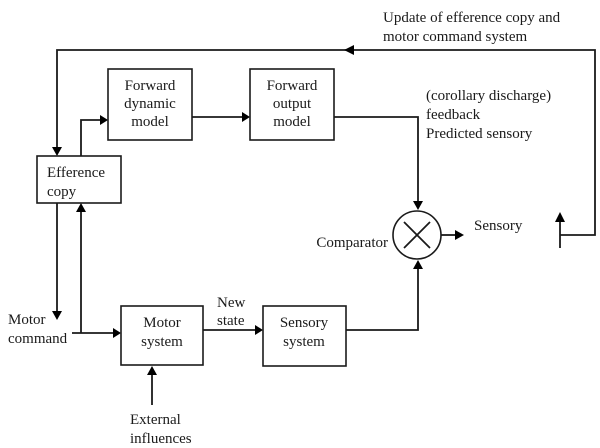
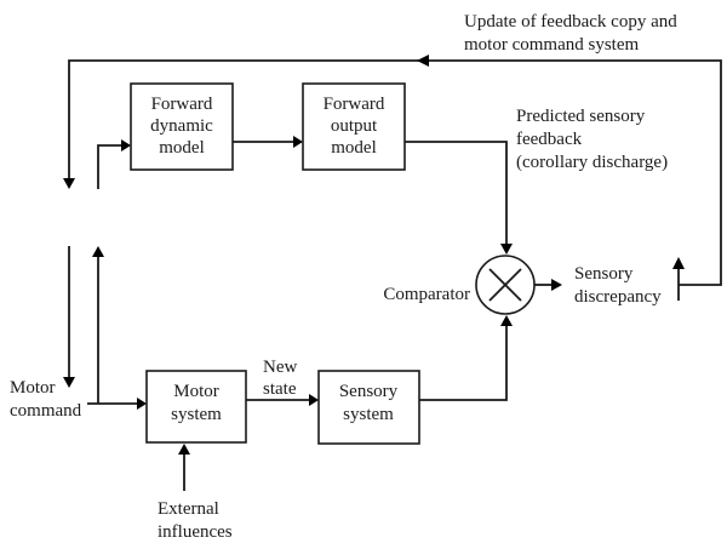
  Forward
  dynamic
  model
  Forward
  output
  model
- Efference
- copy
  Motor
  system
  Sensory
  system
- Update of efference copy and
+ Update of feedback copy and
  motor command system
- (corollary discharge)
+ Predicted sensory
  feedback
- Predicted sensory
+ (corollary discharge)
  Comparator
  Sensory
+ discrepancy
  Motor
  command
  New
  state
  External
  influences
